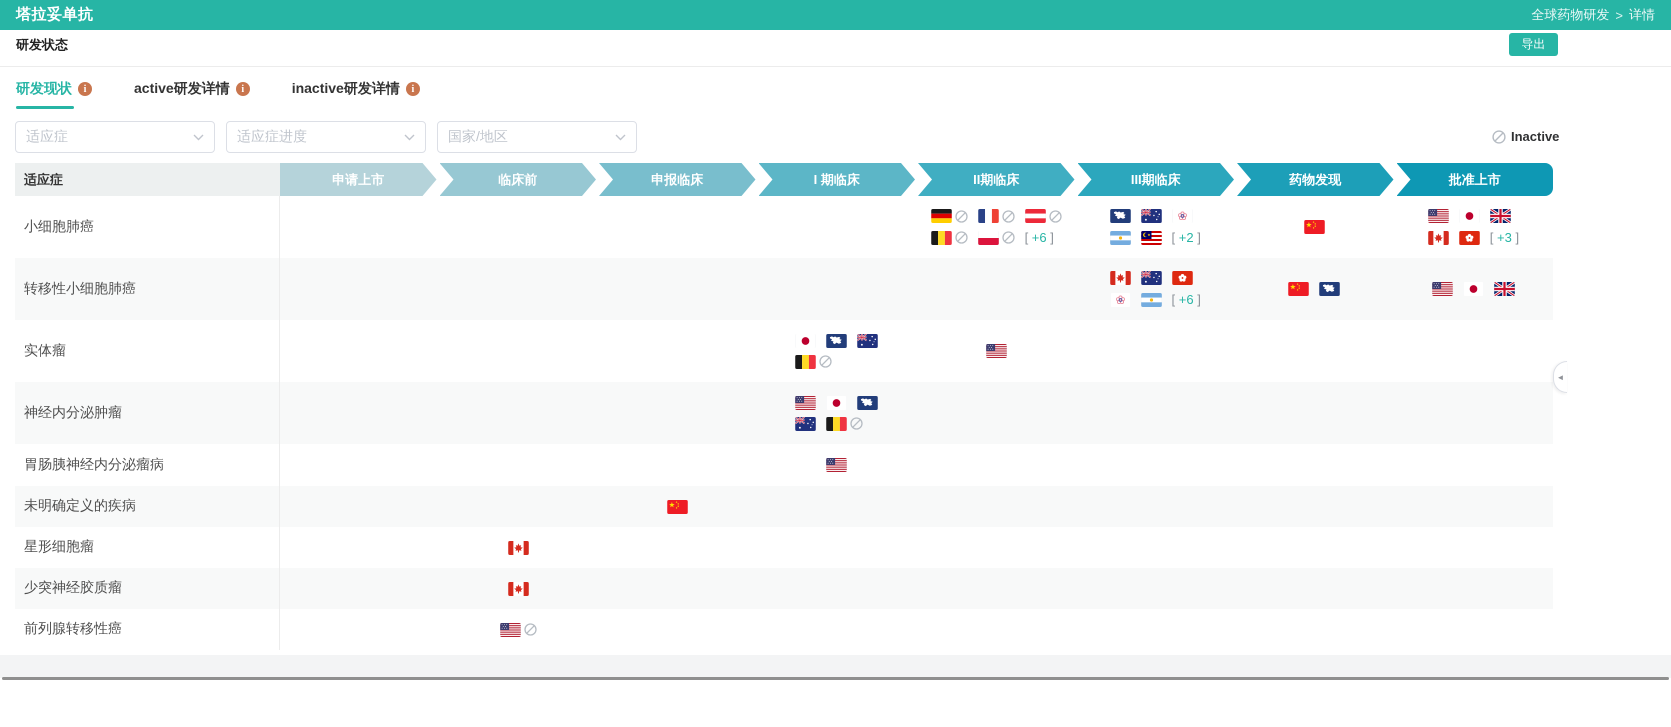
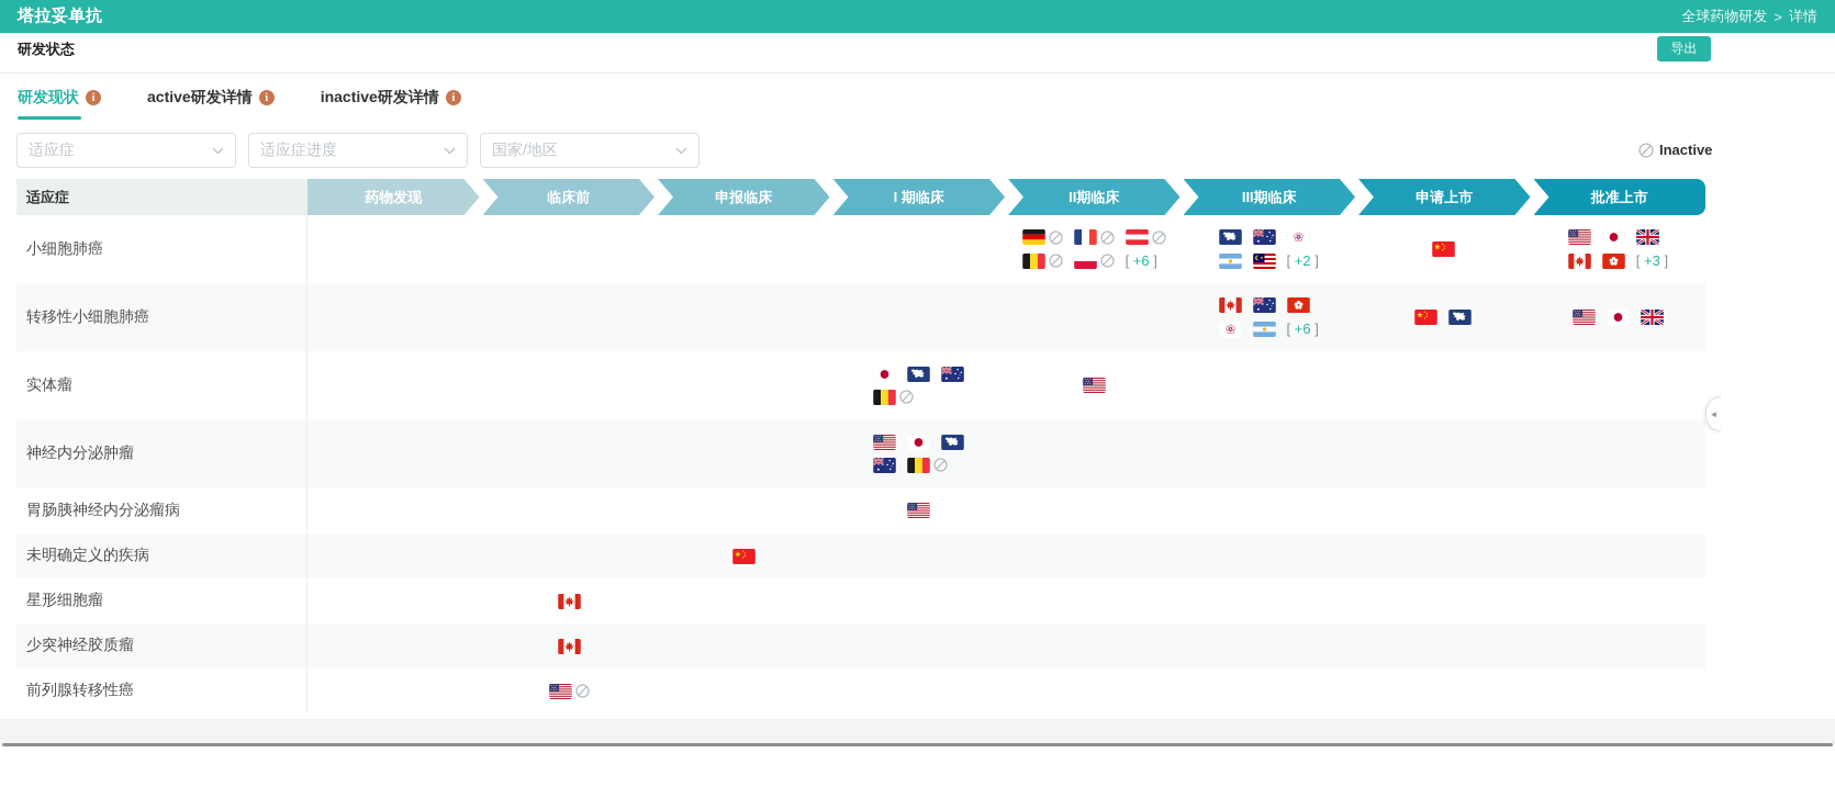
  塔拉妥单抗
  全球药物研发
  >
  详情
  研发状态
  导出
  研发现状
  i
  active研发详情
  i
  inactive研发详情
  i
  适应症
  适应症进度
  国家/地区
  Inactive
  适应症
- 申请上市
+ 药物发现
  临床前
  申报临床
  I 期临床
  II期临床
  III期临床
- 药物发现
+ 申请上市
  批准上市
  小细胞肺癌
  +6
  +2
  +3
  转移性小细胞肺癌
  +6
  实体瘤
  神经内分泌肿瘤
  胃肠胰神经内分泌瘤病
  未明确定义的疾病
  星形细胞瘤
  少突神经胶质瘤
  前列腺转移性癌
  ◄
